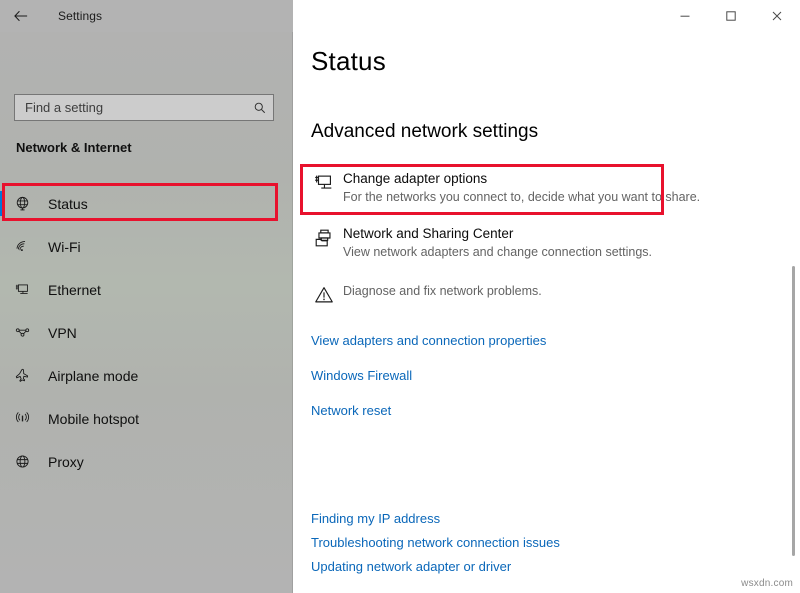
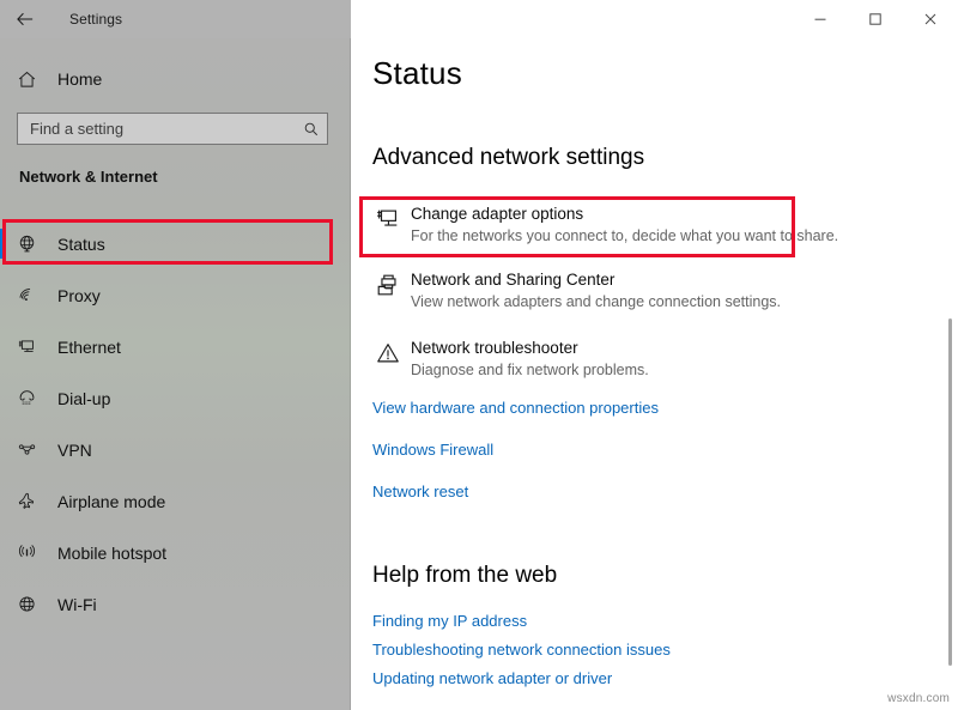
+ Home
  Find a setting
  Network & Internet
  Status
- Wi-Fi
+ Proxy
  Ethernet
+ Dial-up
  VPN
  Airplane mode
  Mobile hotspot
- Proxy
+ Wi-Fi
  Status
  Advanced network settings
  Change adapter options
  For the networks you connect to, decide what you want to share.
  Network and Sharing Center
  View network adapters and change connection settings.
+ Network troubleshooter
  Diagnose and fix network problems.
- View adapters and connection properties
+ View hardware and connection properties
  Windows Firewall
  Network reset
+ Help from the web
  Finding my IP address
  Troubleshooting network connection issues
  Updating network adapter or driver
  Settings
  wsxdn.com
